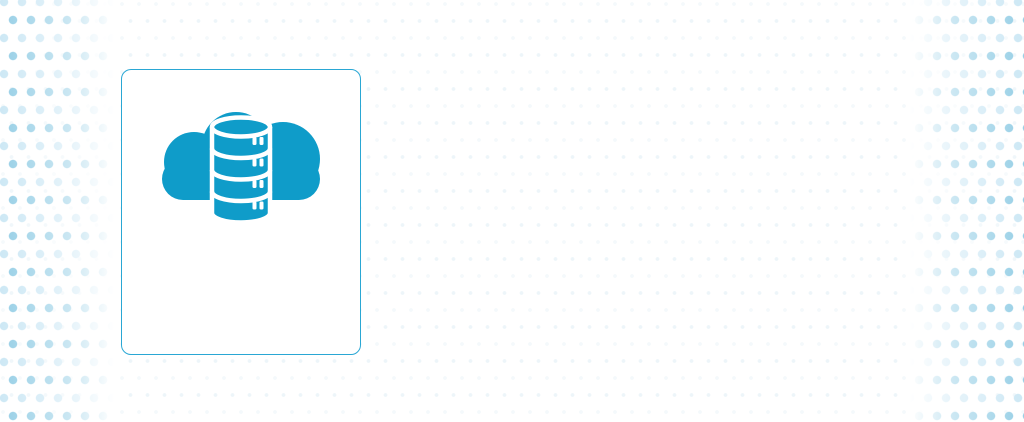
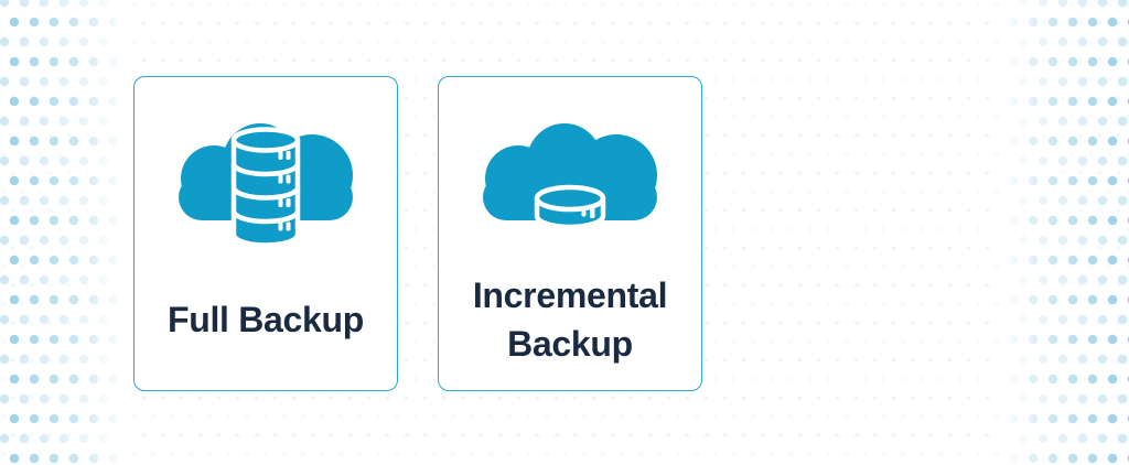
+ Full Backup
+ Incremental Backup
